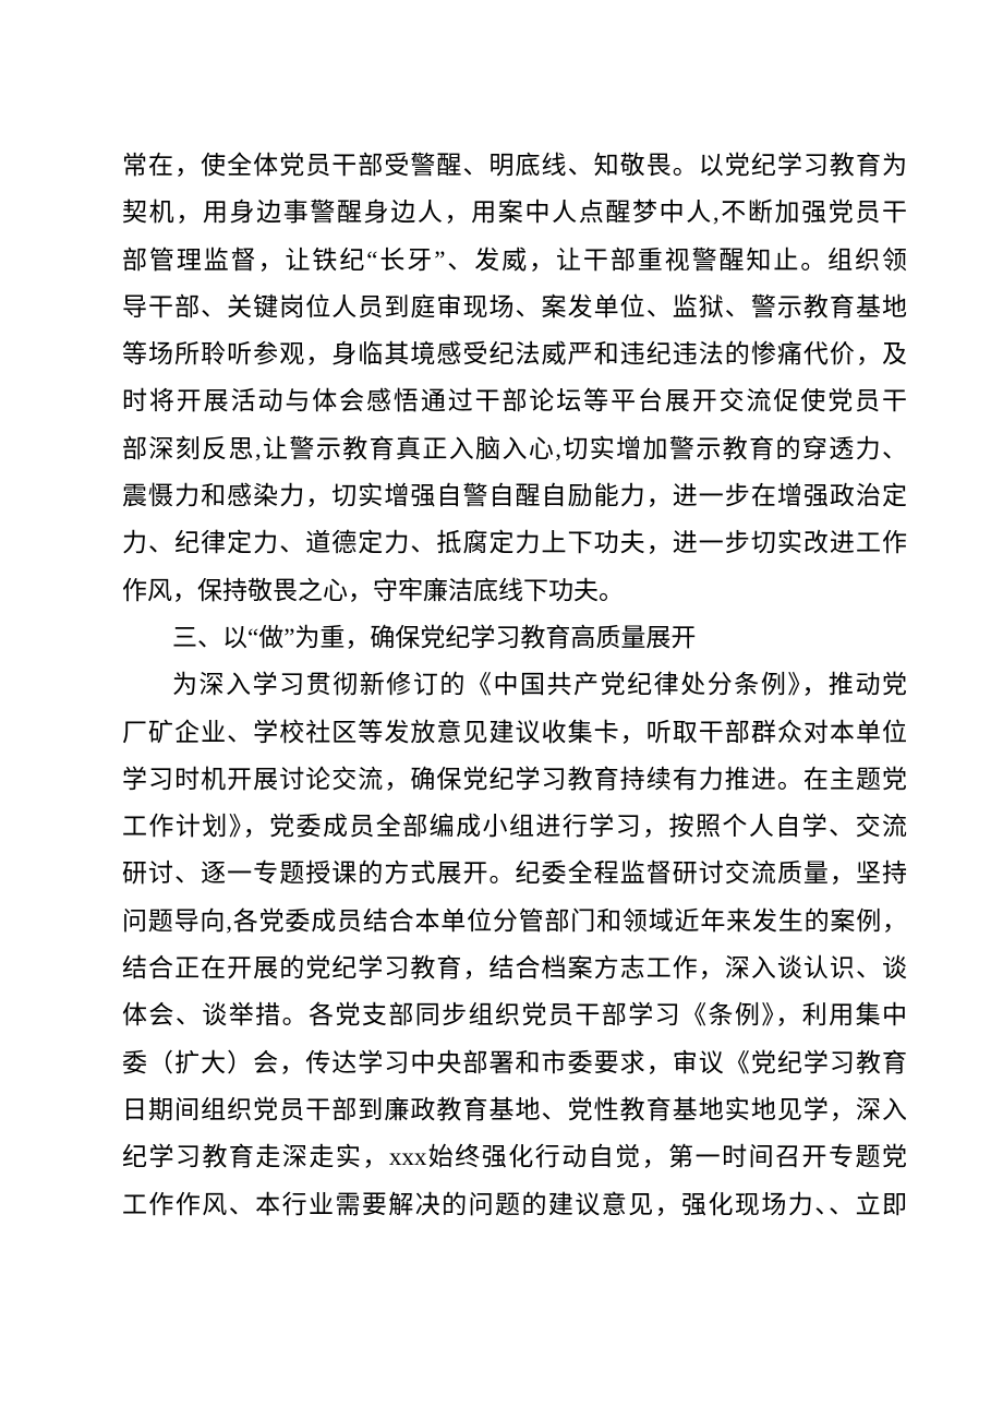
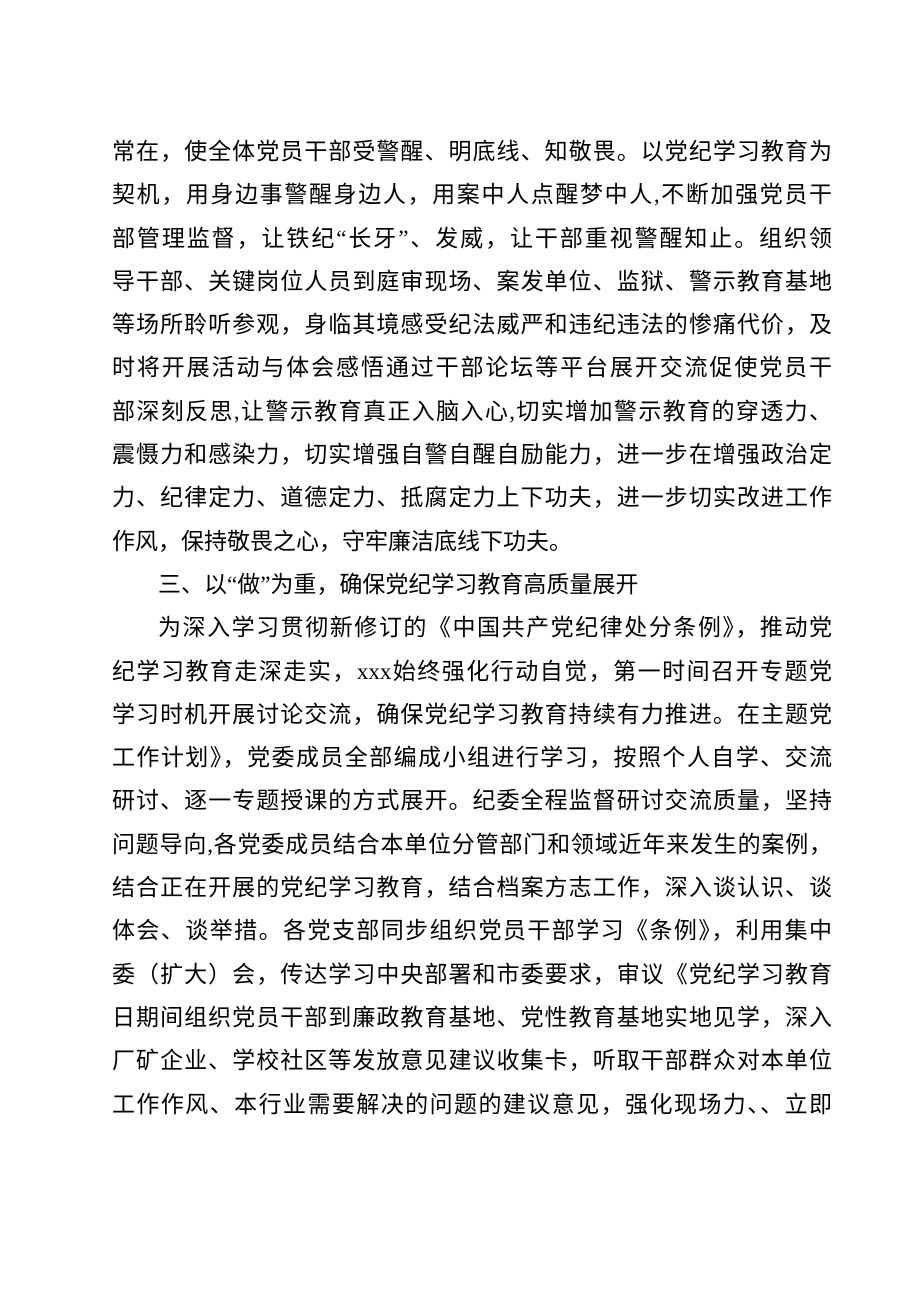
  常在，使全体党员干部受警醒、明底线、知敬畏。以党纪学习教育为
  契机，用身边事警醒身边人，用案中人点醒梦中人,不断加强党员干
  部管理监督，让铁纪“长牙”、发威，让干部重视警醒知止。组织领
  导干部、关键岗位人员到庭审现场、案发单位、监狱、警示教育基地
  等场所聆听参观，身临其境感受纪法威严和违纪违法的惨痛代价，及
  时将开展活动与体会感悟通过干部论坛等平台展开交流促使党员干
  部深刻反思,让警示教育真正入脑入心,切实增加警示教育的穿透力、
  震慑力和感染力，切实增强自警自醒自励能力，进一步在增强政治定
  力、纪律定力、道德定力、抵腐定力上下功夫，进一步切实改进工作
  作风，保持敬畏之心，守牢廉洁底线下功夫。
  三、以“做”为重，确保党纪学习教育高质量展开
  为深入学习贯彻新修订的《中国共产党纪律处分条例》，推动党
- 厂矿企业、学校社区等发放意见建议收集卡，听取干部群众对本单位
+ 纪学习教育走深走实，xxx始终强化行动自觉，第一时间召开专题党
  学习时机开展讨论交流，确保党纪学习教育持续有力推进。在主题党
  工作计划》，党委成员全部编成小组进行学习，按照个人自学、交流
  研讨、逐一专题授课的方式展开。纪委全程监督研讨交流质量，坚持
  问题导向,各党委成员结合本单位分管部门和领域近年来发生的案例，
  结合正在开展的党纪学习教育，结合档案方志工作，深入谈认识、谈
  体会、谈举措。各党支部同步组织党员干部学习《条例》，利用集中
  委（扩大）会，传达学习中央部署和市委要求，审议《党纪学习教育
  日期间组织党员干部到廉政教育基地、党性教育基地实地见学，深入
- 纪学习教育走深走实，xxx始终强化行动自觉，第一时间召开专题党
+ 厂矿企业、学校社区等发放意见建议收集卡，听取干部群众对本单位
  工作作风、本行业需要解决的问题的建议意见，强化现场力、、立即
